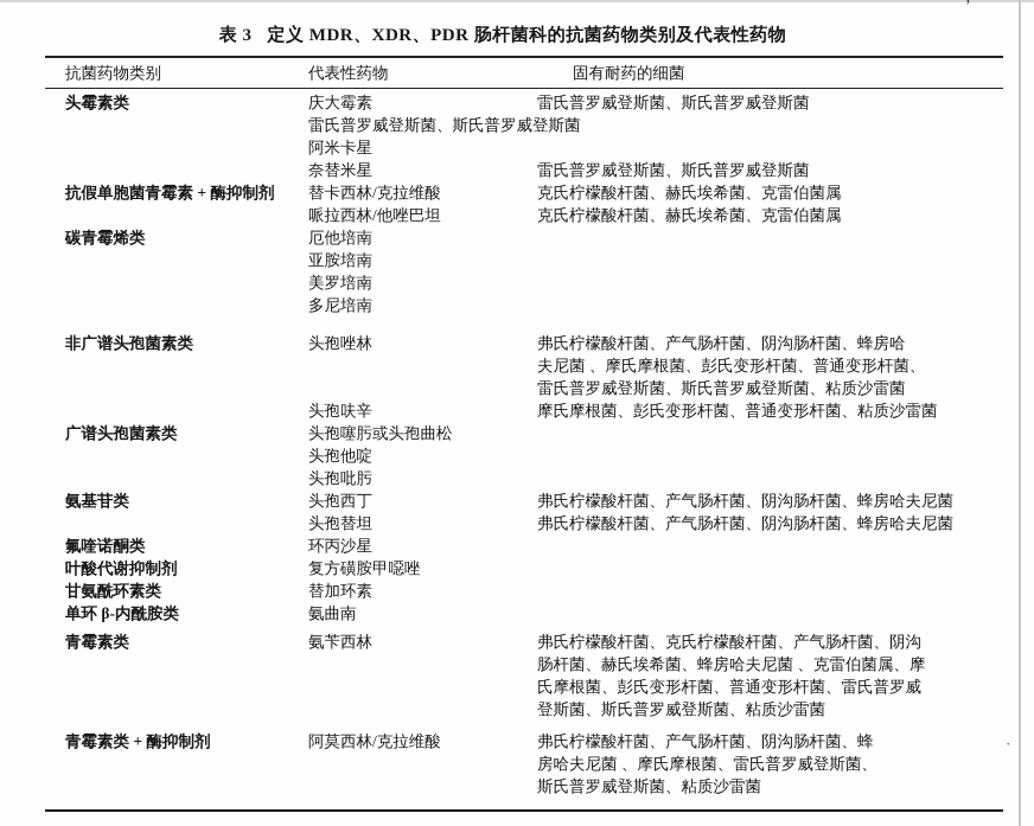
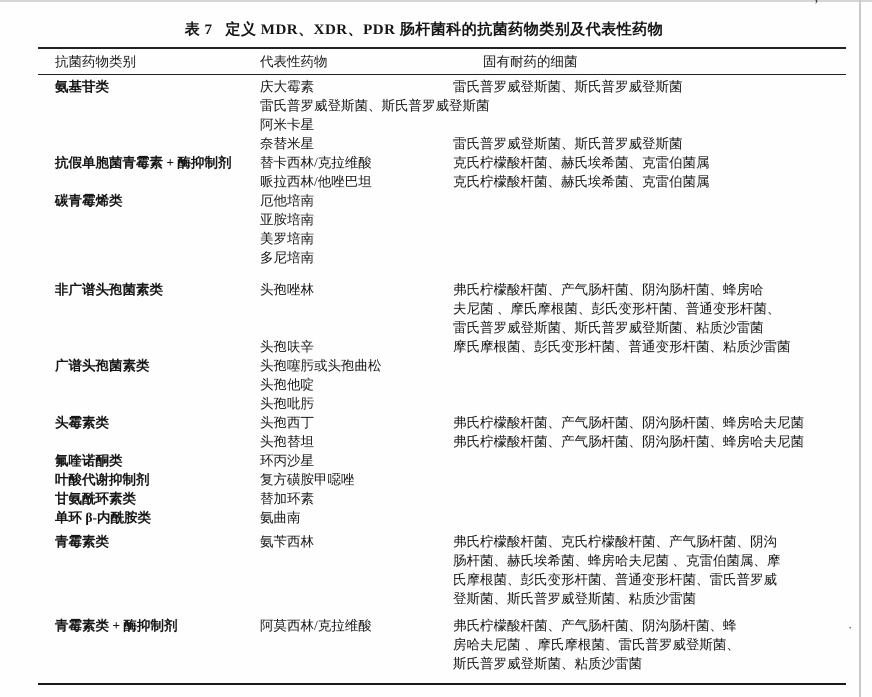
- 表 3 定义 MDR、XDR、PDR 肠杆菌科的抗菌药物类别及代表性药物
+ 表 7 定义 MDR、XDR、PDR 肠杆菌科的抗菌药物类别及代表性药物
  抗菌药物类别
  代表性药物
  固有耐药的细菌
- 头霉素类
+ 氨基苷类
  庆大霉素
  雷氏普罗威登斯菌、斯氏普罗威登斯菌
  雷氏普罗威登斯菌、斯氏普罗威登斯菌
  阿米卡星
  奈替米星
  雷氏普罗威登斯菌、斯氏普罗威登斯菌
  抗假单胞菌青霉素 + 酶抑制剂
  替卡西林/克拉维酸
  克氏柠檬酸杆菌、赫氏埃希菌、克雷伯菌属
  哌拉西林/他唑巴坦
  克氏柠檬酸杆菌、赫氏埃希菌、克雷伯菌属
  碳青霉烯类
  厄他培南
  亚胺培南
  美罗培南
  多尼培南
  非广谱头孢菌素类
  头孢唑林
  弗氏柠檬酸杆菌、产气肠杆菌、阴沟肠杆菌、蜂房哈
  夫尼菌 、摩氏摩根菌、彭氏变形杆菌、普通变形杆菌、
  雷氏普罗威登斯菌、斯氏普罗威登斯菌、粘质沙雷菌
  头孢呋辛
  摩氏摩根菌、彭氏变形杆菌、普通变形杆菌、粘质沙雷菌
  广谱头孢菌素类
  头孢噻肟或头孢曲松
  头孢他啶
  头孢吡肟
- 氨基苷类
+ 头霉素类
  头孢西丁
  弗氏柠檬酸杆菌、产气肠杆菌、阴沟肠杆菌、蜂房哈夫尼菌
  头孢替坦
  弗氏柠檬酸杆菌、产气肠杆菌、阴沟肠杆菌、蜂房哈夫尼菌
  氟喹诺酮类
  环丙沙星
  叶酸代谢抑制剂
  复方磺胺甲噁唑
  甘氨酰环素类
  替加环素
  单环 β-内酰胺类
  氨曲南
  青霉素类
  氨苄西林
  弗氏柠檬酸杆菌、克氏柠檬酸杆菌、产气肠杆菌、阴沟
  肠杆菌、赫氏埃希菌、蜂房哈夫尼菌 、克雷伯菌属、摩
  氏摩根菌、彭氏变形杆菌、普通变形杆菌、雷氏普罗威
  登斯菌、斯氏普罗威登斯菌、粘质沙雷菌
  青霉素类 + 酶抑制剂
  阿莫西林/克拉维酸
  弗氏柠檬酸杆菌、产气肠杆菌、阴沟肠杆菌、蜂
  房哈夫尼菌 、摩氏摩根菌、雷氏普罗威登斯菌、
  斯氏普罗威登斯菌、粘质沙雷菌
  ’
  ·
